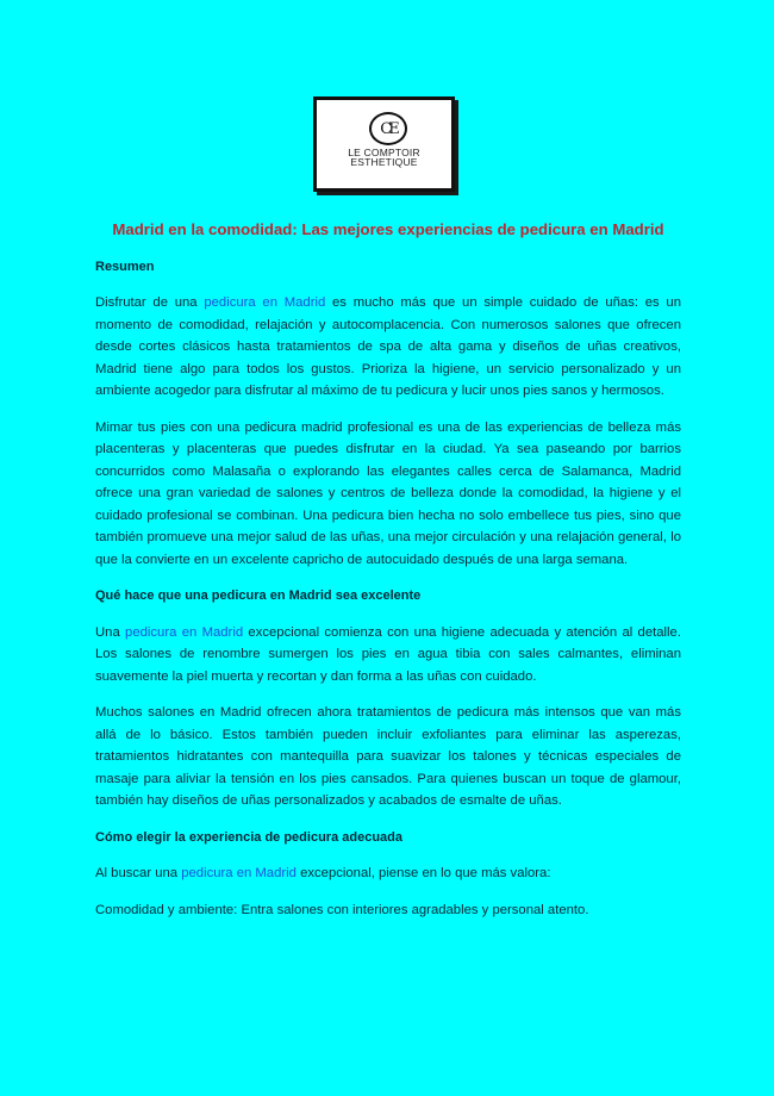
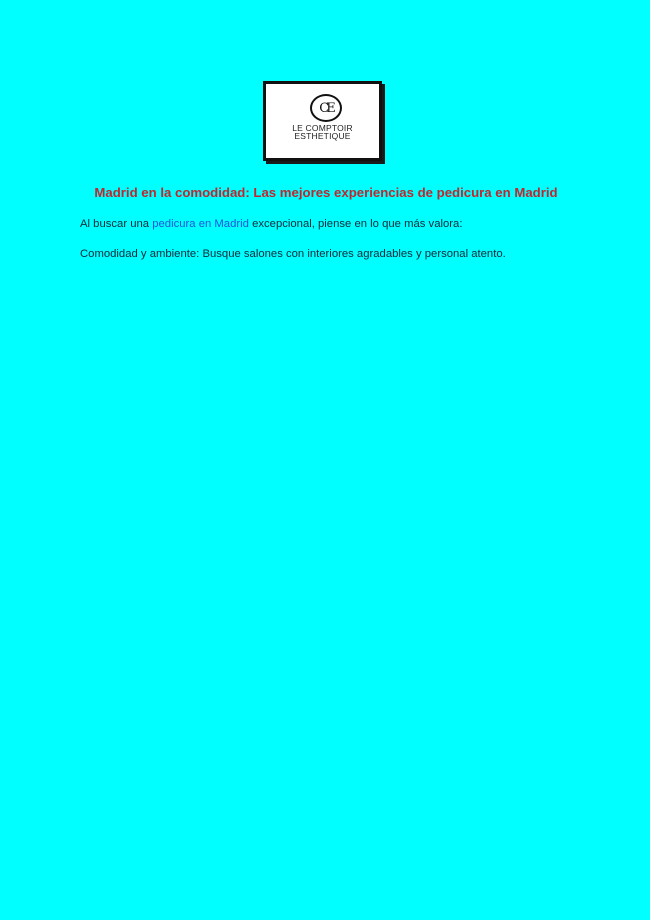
  CE
  LE COMPTOIR
  ESTHETIQUE
  Madrid en la comodidad: Las mejores experiencias de pedicura en Madrid
- Resumen
- Disfrutar de una pedicura en Madrid es mucho más que un simple cuidado de uñas: es un momento de comodidad, relajación y autocomplacencia. Con numerosos salones que ofrecen desde cortes clásicos hasta tratamientos de spa de alta gama y diseños de uñas creativos, Madrid tiene algo para todos los gustos. Prioriza la higiene, un servicio personalizado y un ambiente acogedor para disfrutar al máximo de tu pedicura y lucir unos pies sanos y hermosos.
- Mimar tus pies con una pedicura madrid profesional es una de las experiencias de belleza más placenteras y placenteras que puedes disfrutar en la ciudad. Ya sea paseando por barrios concurridos como Malasaña o explorando las elegantes calles cerca de Salamanca, Madrid ofrece una gran variedad de salones y centros de belleza donde la comodidad, la higiene y el cuidado profesional se combinan. Una pedicura bien hecha no solo embellece tus pies, sino que también promueve una mejor salud de las uñas, una mejor circulación y una relajación general, lo que la convierte en un excelente capricho de autocuidado después de una larga semana.
- Qué hace que una pedicura en Madrid sea excelente
- Una pedicura en Madrid excepcional comienza con una higiene adecuada y atención al detalle. Los salones de renombre sumergen los pies en agua tibia con sales calmantes, eliminan suavemente la piel muerta y recortan y dan forma a las uñas con cuidado.
- Muchos salones en Madrid ofrecen ahora tratamientos de pedicura más intensos que van más allá de lo básico. Estos también pueden incluir exfoliantes para eliminar las asperezas, tratamientos hidratantes con mantequilla para suavizar los talones y técnicas especiales de masaje para aliviar la tensión en los pies cansados. Para quienes buscan un toque de glamour, también hay diseños de uñas personalizados y acabados de esmalte de uñas.
- Cómo elegir la experiencia de pedicura adecuada
  Al buscar una pedicura en Madrid excepcional, piense en lo que más valora:
- Comodidad y ambiente: Entra salones con interiores agradables y personal atento.
+ Comodidad y ambiente: Busque salones con interiores agradables y personal atento.
